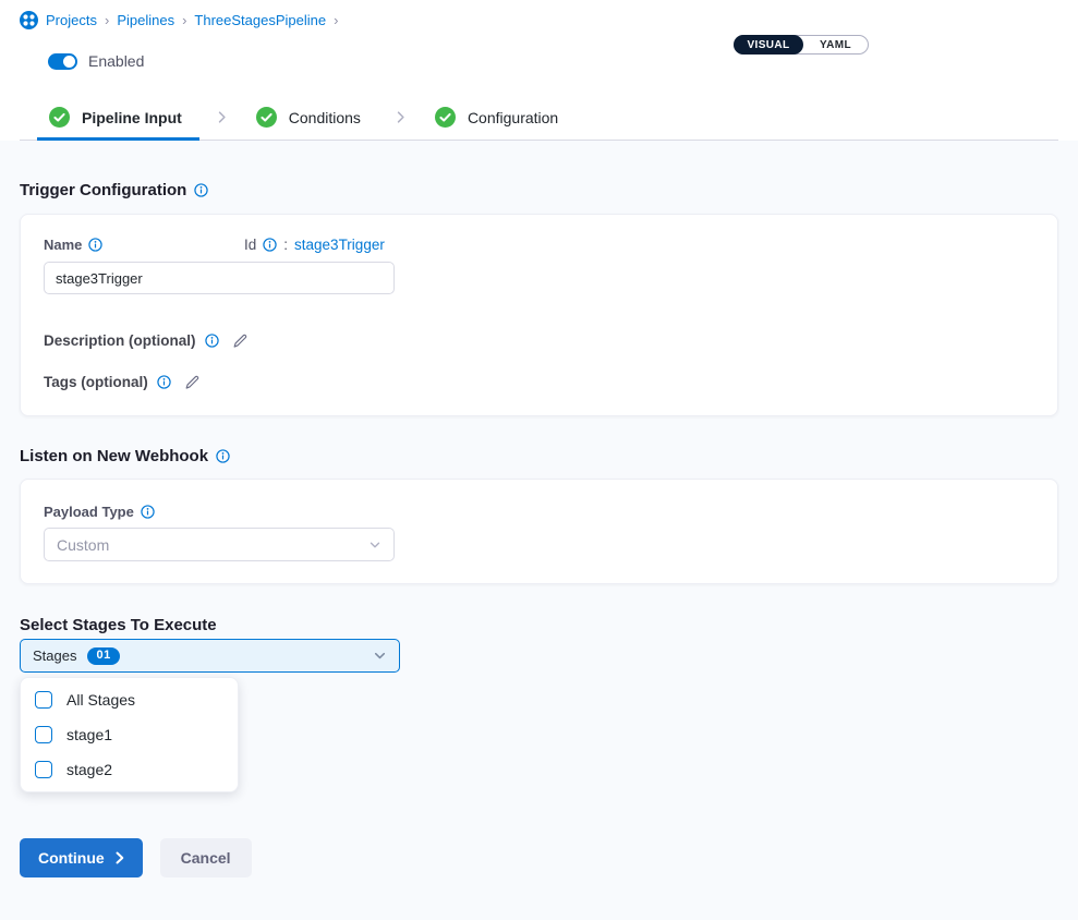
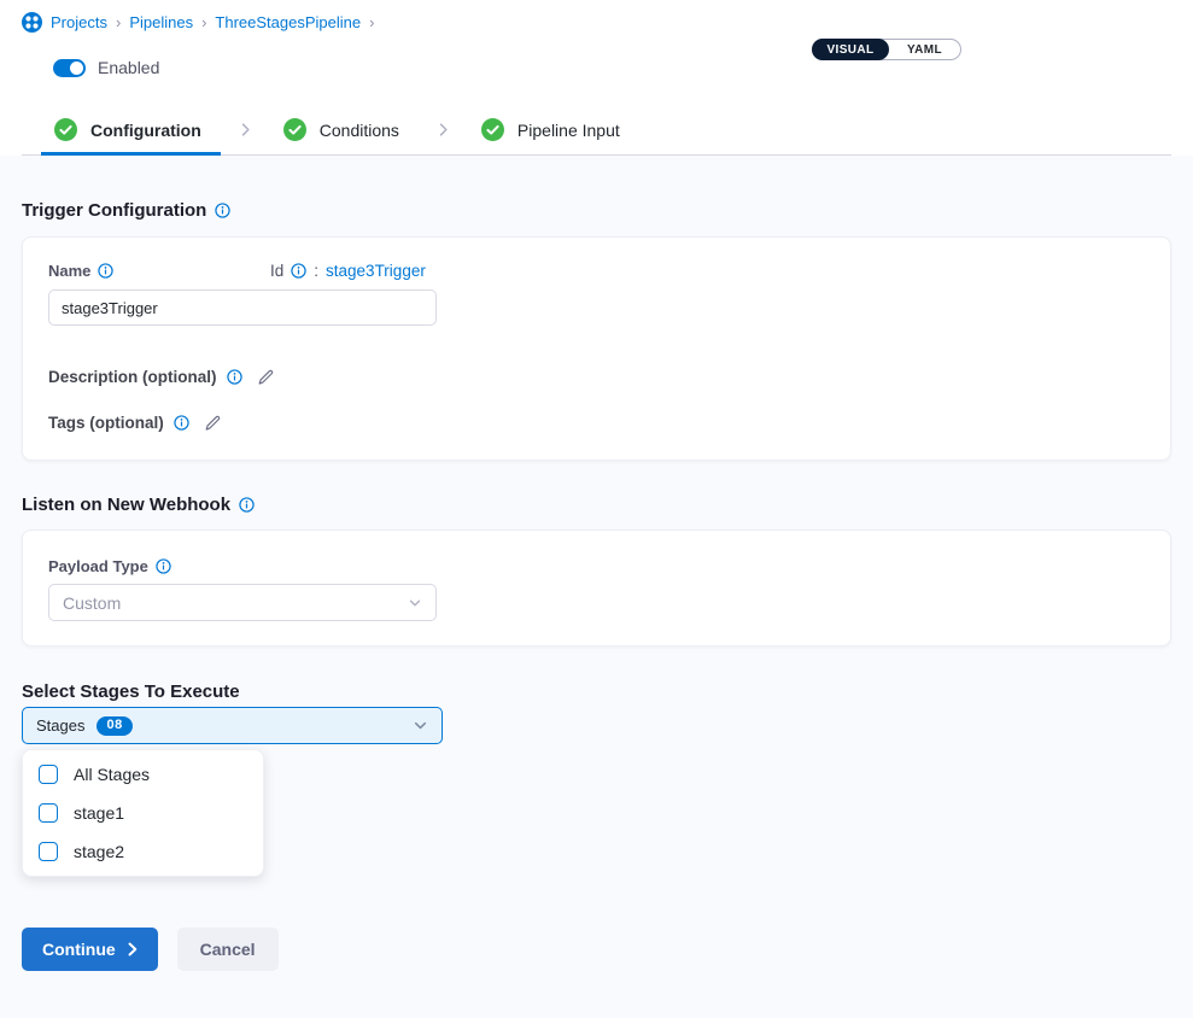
  Projects
  ›
  Pipelines
  ›
  ThreeStagesPipeline
  ›
  Enabled
  VISUAL
  YAML
- Pipeline Input
+ Configuration
  Conditions
- Configuration
+ Pipeline Input
  Trigger Configuration
  Name
  Id
  :
  stage3Trigger
  stage3Trigger
  Description (optional)
  Tags (optional)
  Listen on New Webhook
  Payload Type
  Custom
  Select Stages To Execute
  Stages
- 01
+ 08
  All Stages
  stage1
  stage2
  Continue
  Cancel
